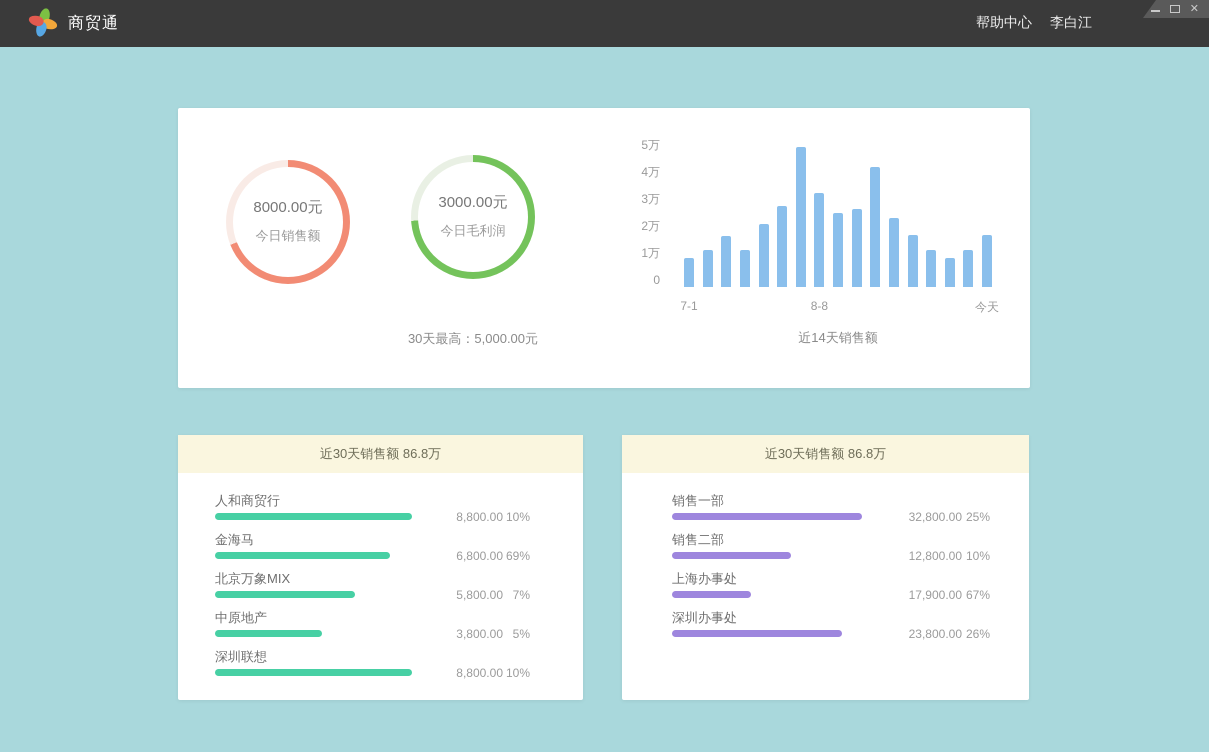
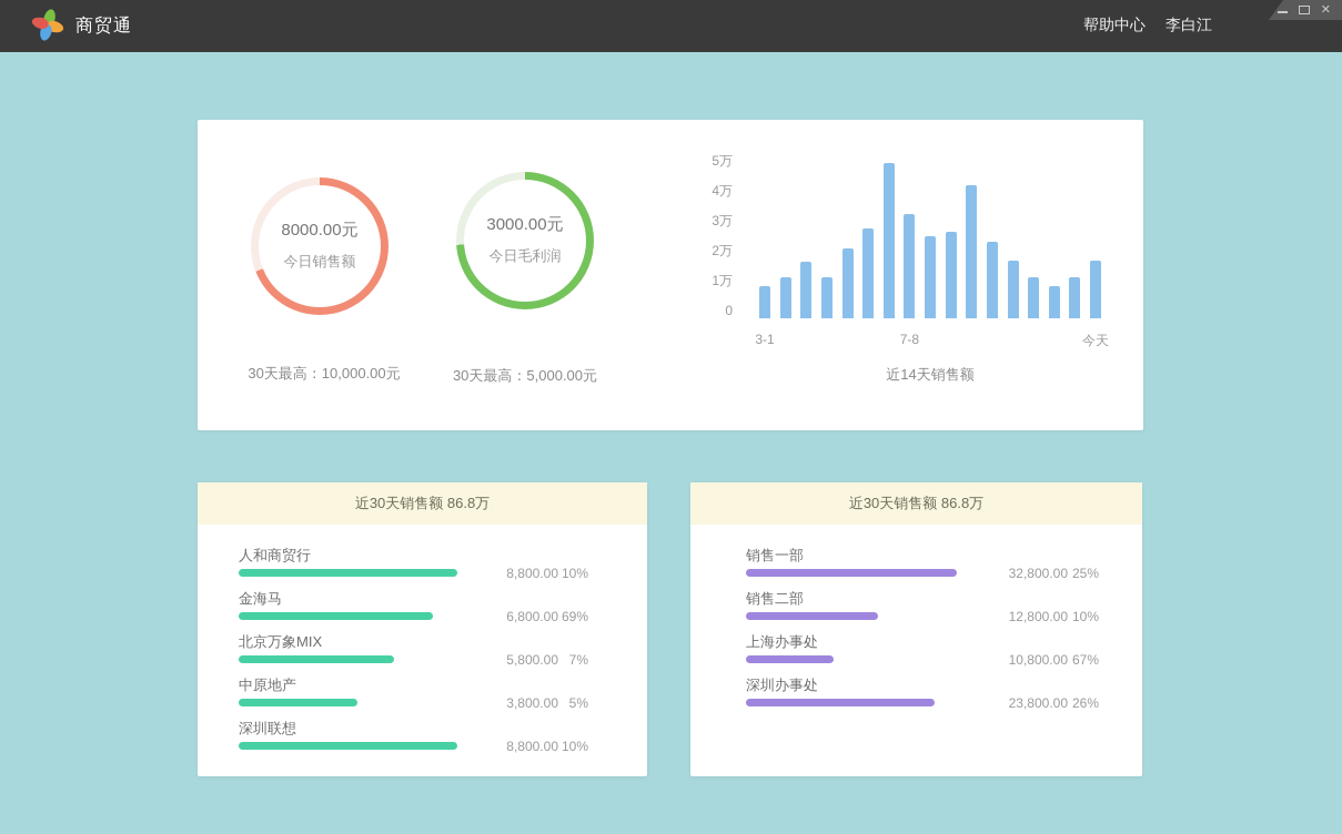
  商贸通
  帮助中心
  李白江
  ✕
  8000.00元
  今日销售额
+ 30天最高：10,000.00元
  3000.00元
  今日毛利润
  30天最高：5,000.00元
  0
  1万
  2万
  3万
  4万
  5万
- 7-1
+ 3-1
- 8-8
+ 7-8
  今天
  近14天销售额
  近30天销售额 86.8万
  人和商贸行
  8,800.00
  10%
  金海马
  6,800.00
  69%
  北京万象MIX
  5,800.00
  7%
  中原地产
  3,800.00
  5%
  深圳联想
  8,800.00
  10%
  近30天销售额 86.8万
  销售一部
  32,800.00
  25%
  销售二部
  12,800.00
  10%
  上海办事处
- 17,900.00
+ 10,800.00
  67%
  深圳办事处
  23,800.00
  26%
